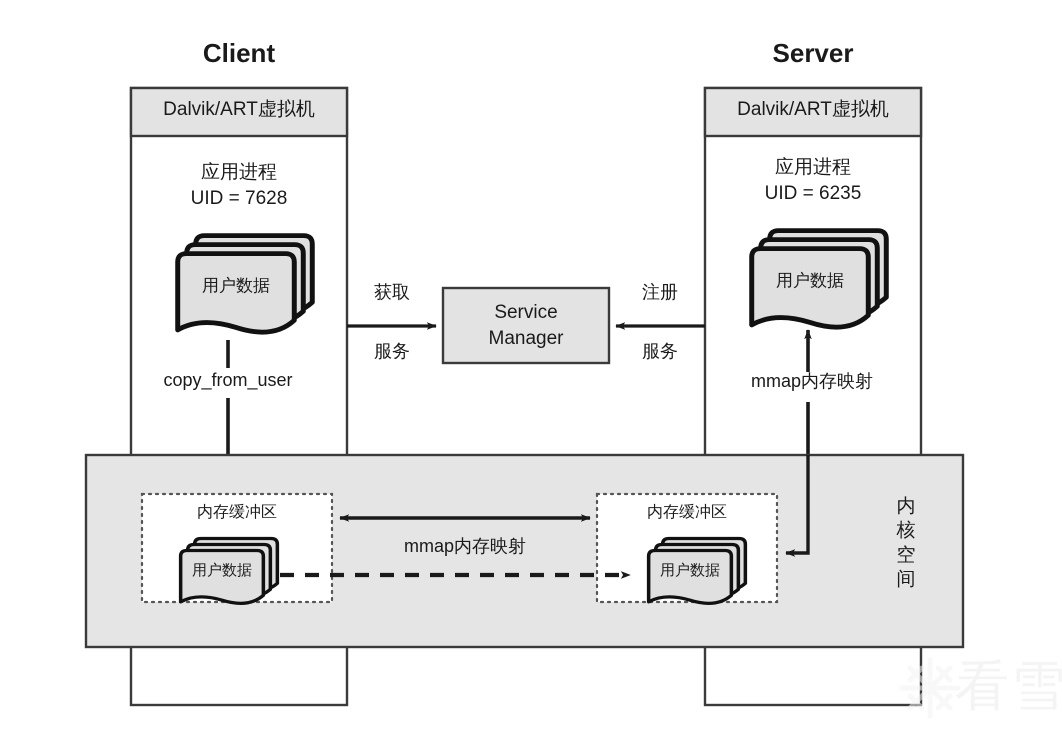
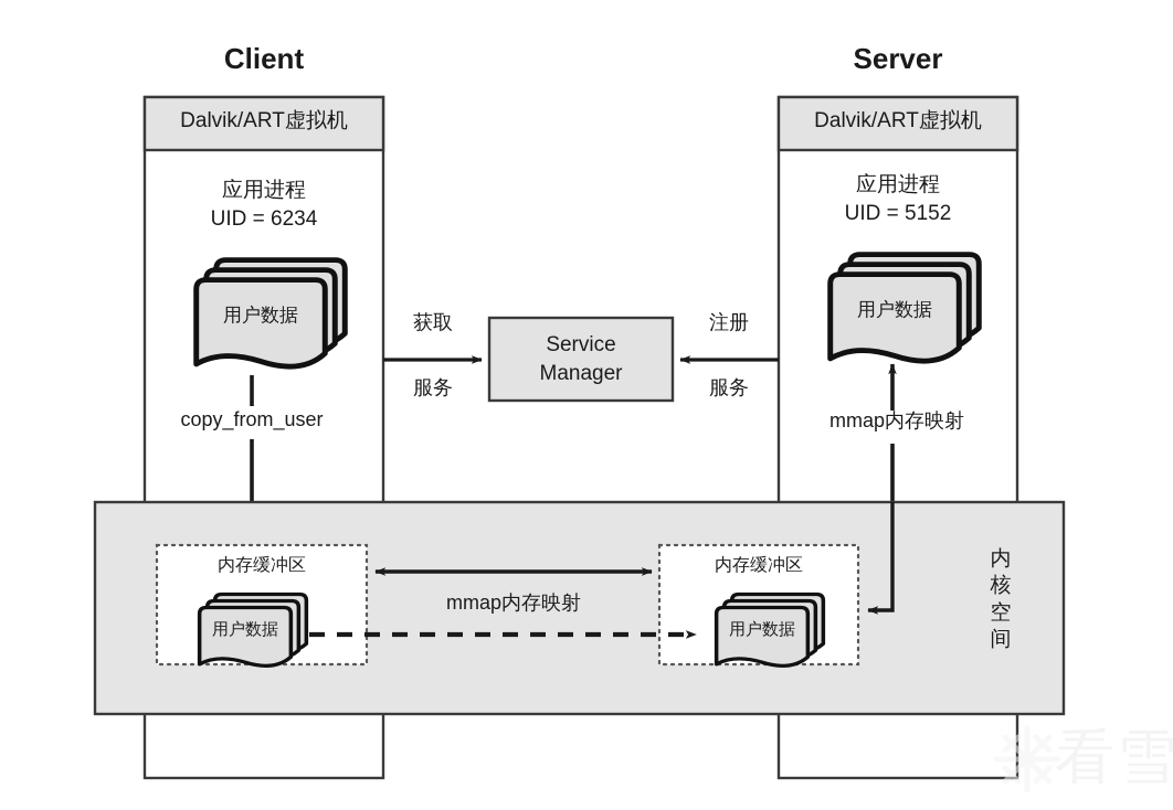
  Client
  Server
  Dalvik/ART虚拟机
  Dalvik/ART虚拟机
  应用进程
- UID = 7628
+ UID = 6234
  应用进程
- UID = 6235
+ UID = 5152
  用户数据
  用户数据
  copy_from_user
  Service
  Manager
  获取
  服务
  注册
  服务
  mmap内存映射
  内存缓冲区
  用户数据
  内存缓冲区
  用户数据
  mmap内存映射
  内
  核
  空
  间
